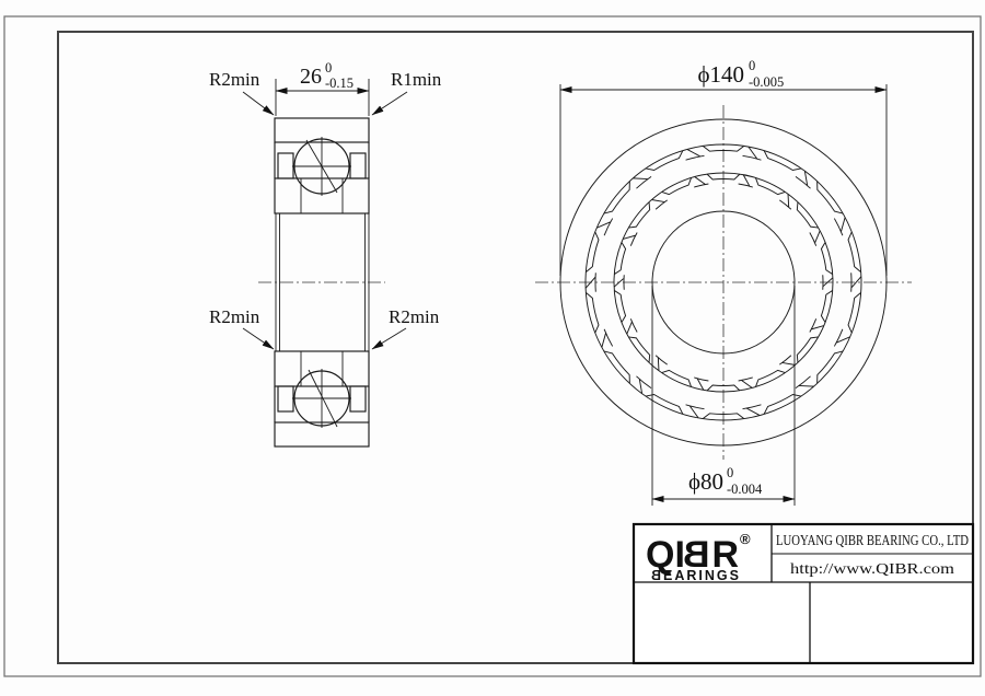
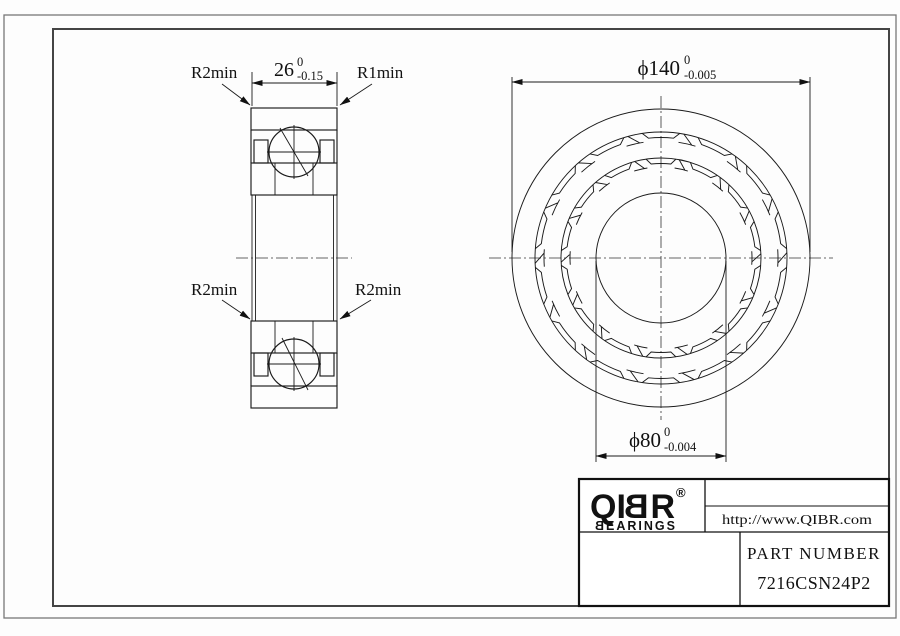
  26
  0
  -0.15
  R2min
  R1min
  R2min
  R2min
  ϕ140
  0
  -0.005
  ϕ80
  0
  -0.004
  QI
  R
  ®
  EARINGS
- LUOYANG QIBR BEARING CO., LTD
  http://www.QIBR.com
+ PART NUMBER
+ 7216CSN24P2
